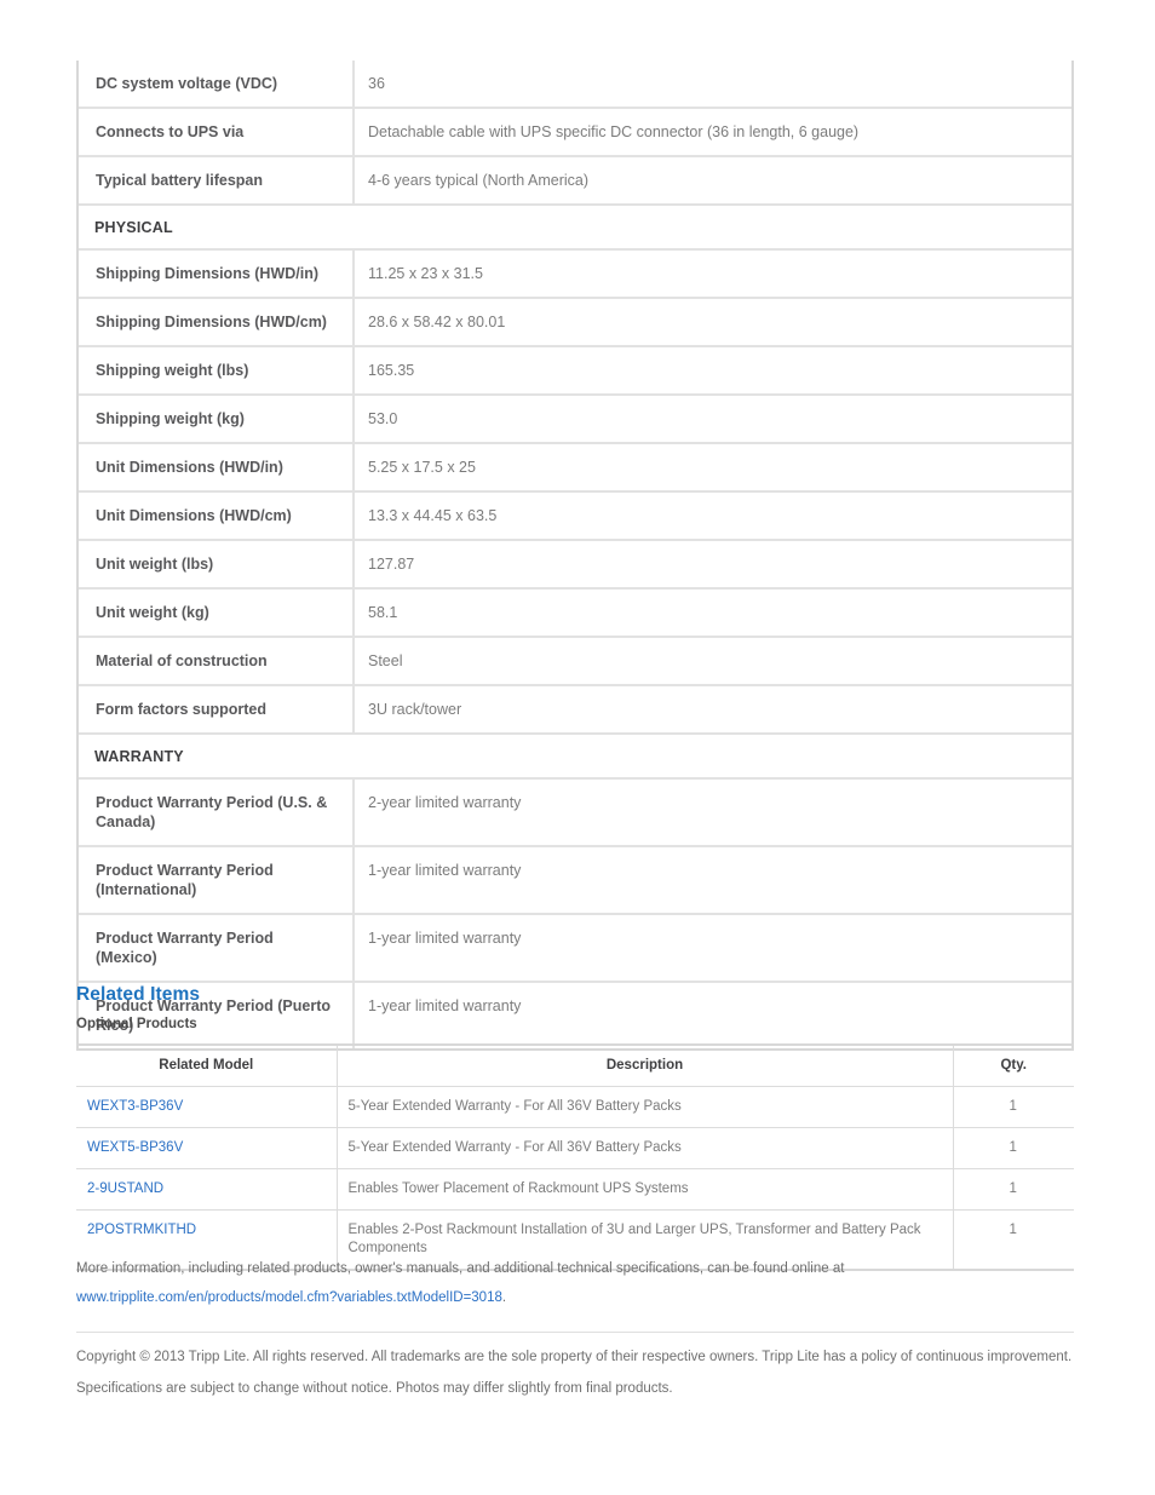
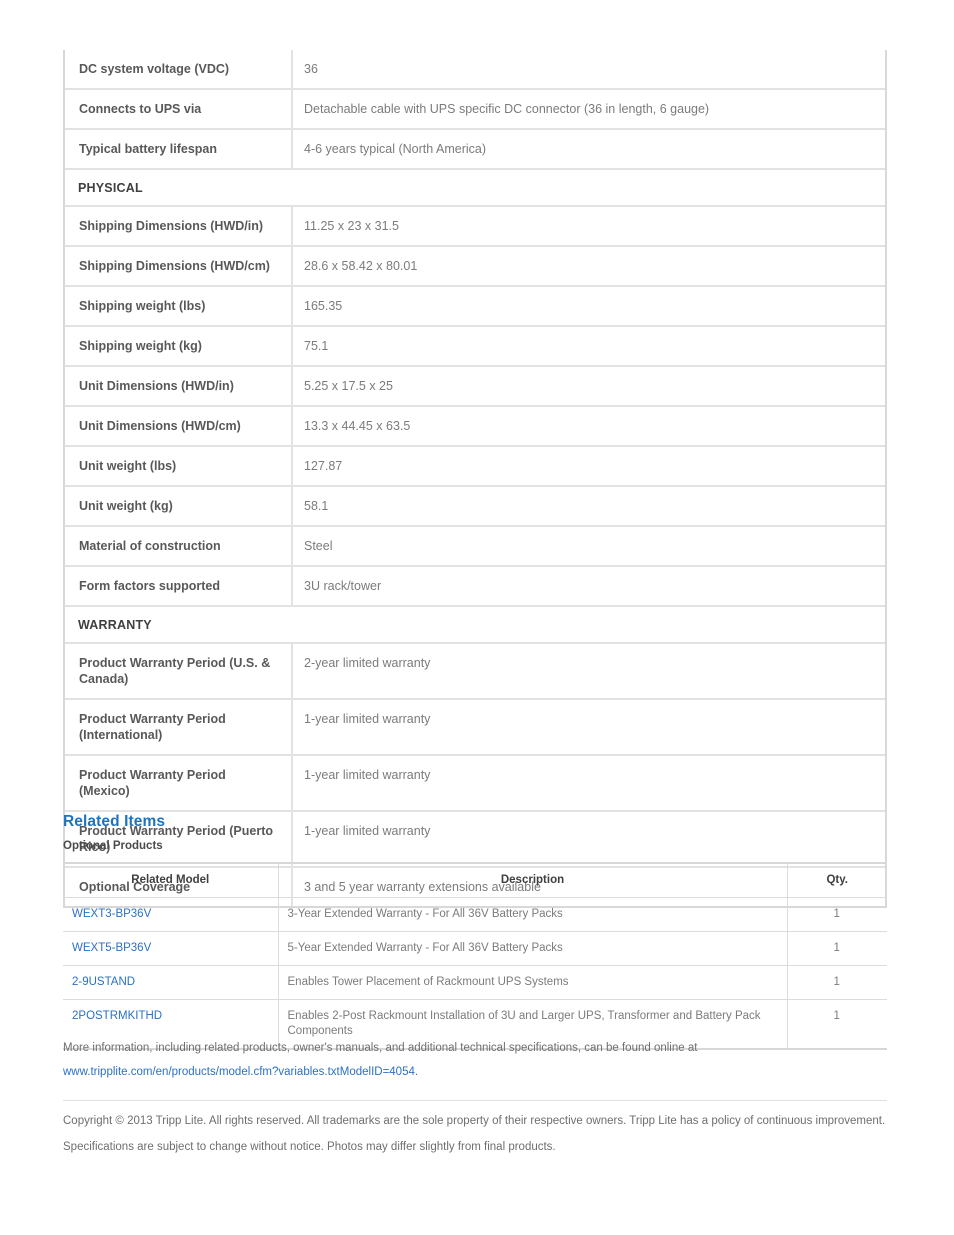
  DC system voltage (VDC)	36
  Connects to UPS via	Detachable cable with UPS specific DC connector (36 in length, 6 gauge)
  Typical battery lifespan	4-6 years typical (North America)
  PHYSICAL
  Shipping Dimensions (HWD/in)	11.25 x 23 x 31.5
  Shipping Dimensions (HWD/cm)	28.6 x 58.42 x 80.01
  Shipping weight (lbs)	165.35
- Shipping weight (kg)	53.0
+ Shipping weight (kg)	75.1
  Unit Dimensions (HWD/in)	5.25 x 17.5 x 25
  Unit Dimensions (HWD/cm)	13.3 x 44.45 x 63.5
  Unit weight (lbs)	127.87
  Unit weight (kg)	58.1
  Material of construction	Steel
  Form factors supported	3U rack/tower
  WARRANTY
  Product Warranty Period (U.S. & Canada)	2-year limited warranty
  Product Warranty Period (International)	1-year limited warranty
  Product Warranty Period (Mexico)	1-year limited warranty
  Product Warranty Period (Puerto Rico)	1-year limited warranty
+ Optional Coverage	3 and 5 year warranty extensions available
  Related Items
  Optional Products
  Related Model	Description	Qty.
- WEXT3-BP36V	5-Year Extended Warranty - For All 36V Battery Packs	1
+ WEXT3-BP36V	3-Year Extended Warranty - For All 36V Battery Packs	1
  WEXT5-BP36V	5-Year Extended Warranty - For All 36V Battery Packs	1
  2-9USTAND	Enables Tower Placement of Rackmount UPS Systems	1
  2POSTRMKITHD	Enables 2-Post Rackmount Installation of 3U and Larger UPS, Transformer and Battery Pack Components	1
  More information, including related products, owner's manuals, and additional technical specifications, can be found online at
- www.tripplite.com/en/products/model.cfm?variables.txtModelID=3018.
+ www.tripplite.com/en/products/model.cfm?variables.txtModelID=4054.
  Copyright © 2013 Tripp Lite. All rights reserved. All trademarks are the sole property of their respective owners. Tripp Lite has a policy of continuous improvement. Specifications are subject to change without notice. Photos may differ slightly from final products.
